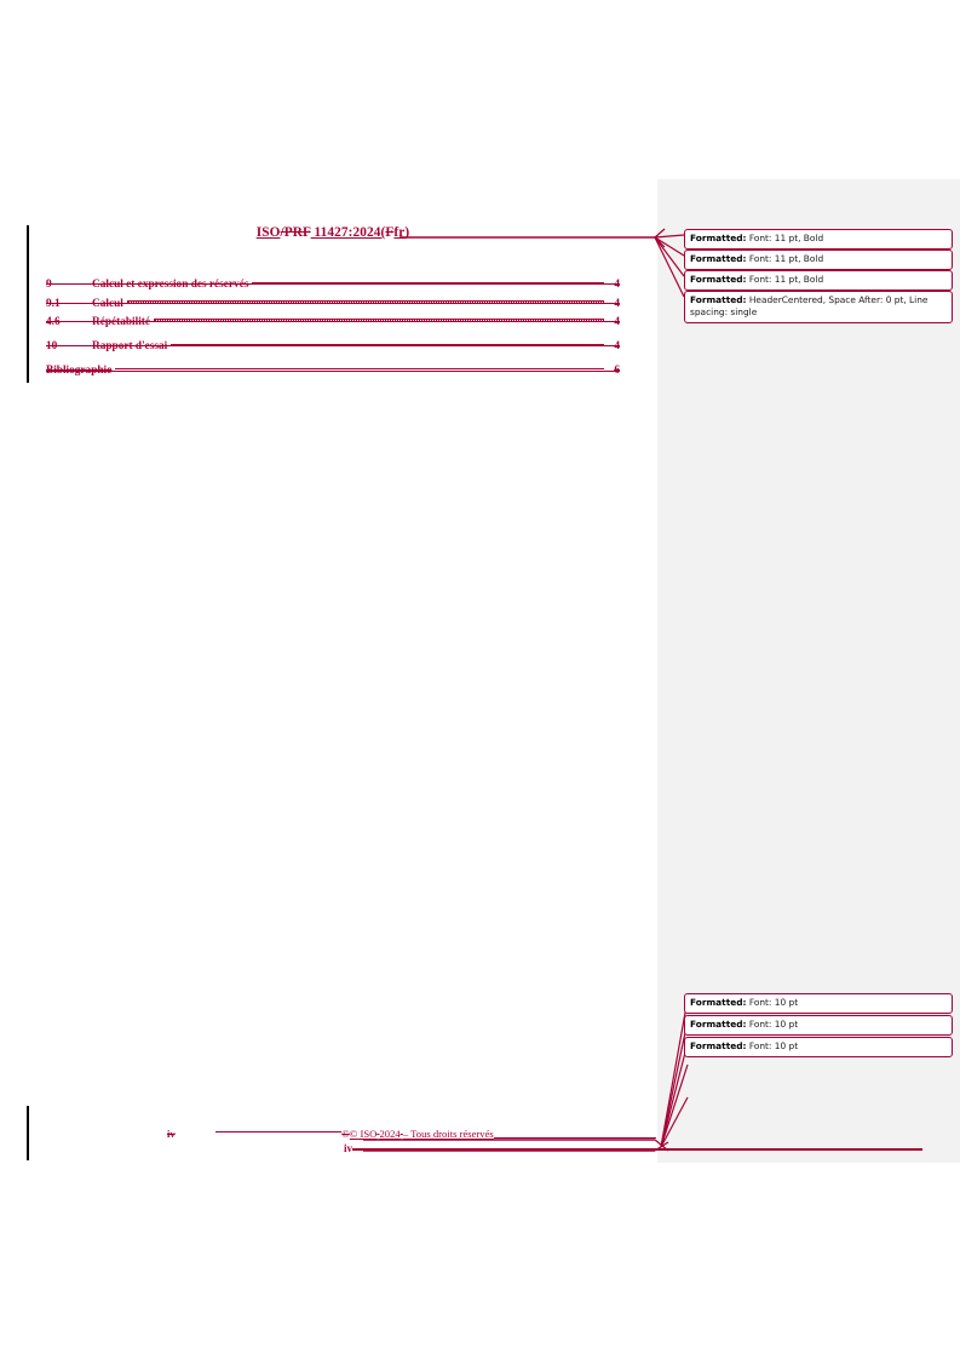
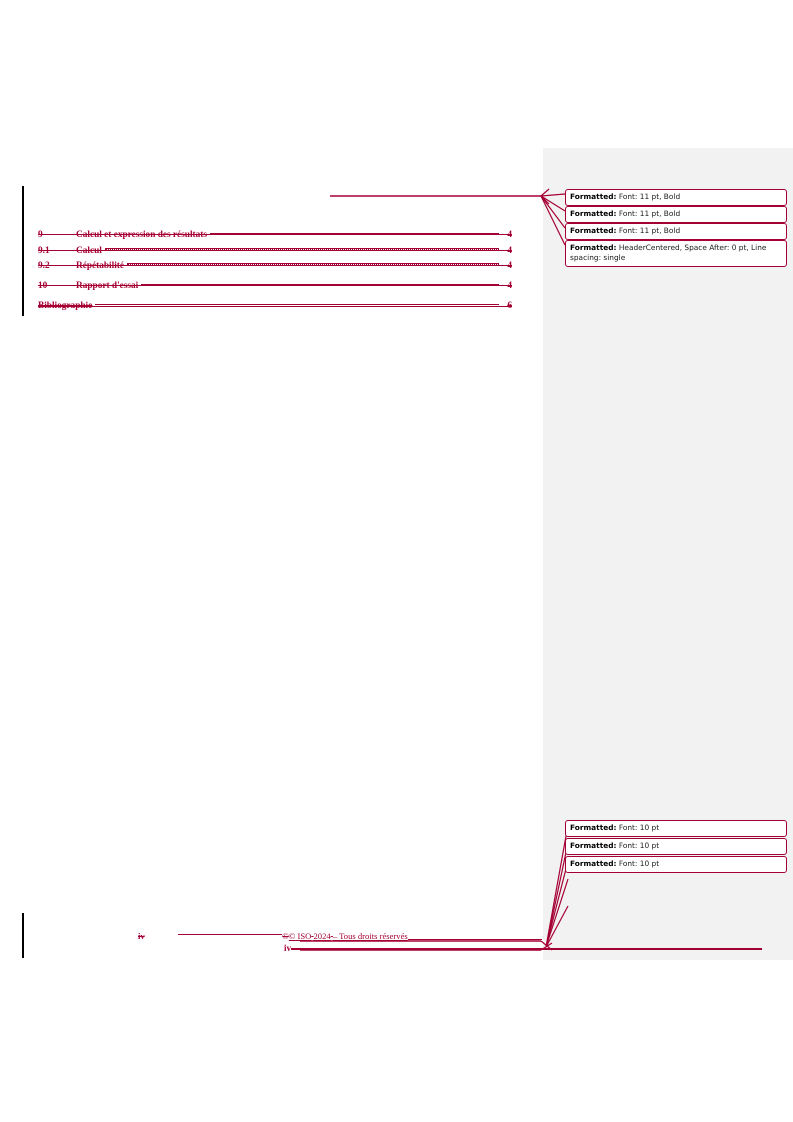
- ISO/PRF 11427:2024(Ffr)
  9
- Calcul et expression des réservés
+ Calcul et expression des résultats
  4
  9.1
  Calcul
  4
- 4.6
+ 9.2
  Répétabilité
  4
  10
  Rapport d'essai
  4
  Bibliographie
  6
  iv
  ©© ISO 2024 – Tous droits réservés
  iv
  Formatted: Font: 11 pt, Bold
  Formatted: Font: 11 pt, Bold
  Formatted: Font: 11 pt, Bold
  Formatted: HeaderCentered, Space After: 0 pt, Line spacing: single
  Formatted: Font: 10 pt
  Formatted: Font: 10 pt
  Formatted: Font: 10 pt
